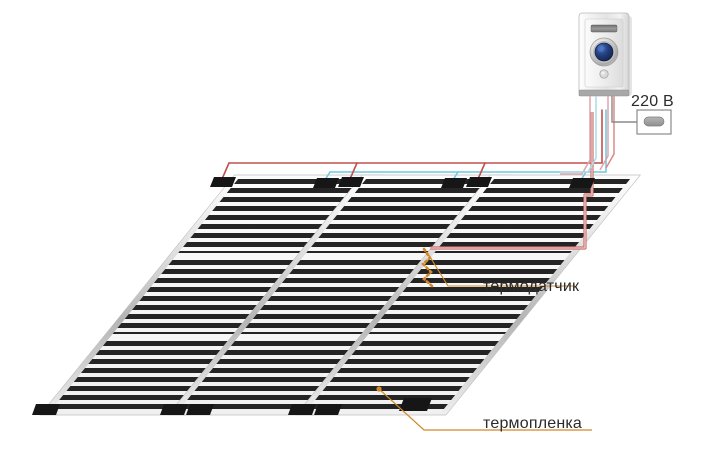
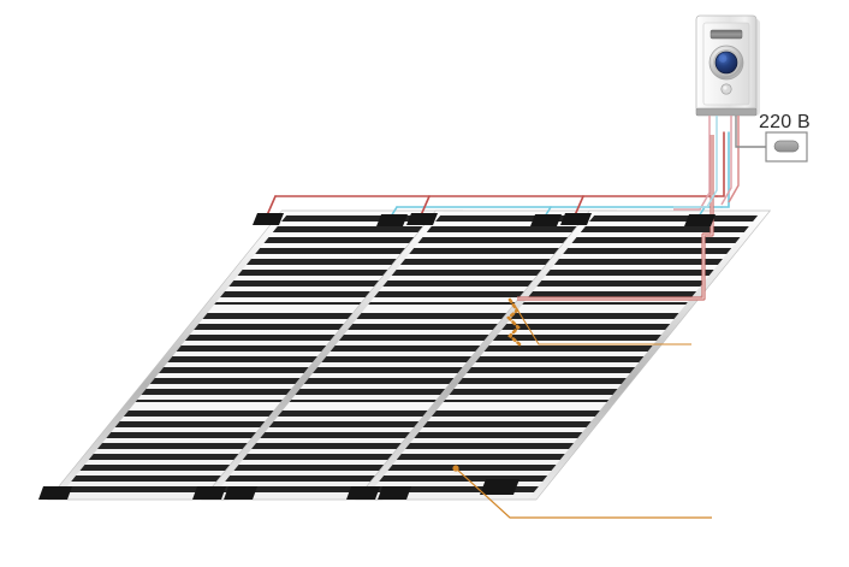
  220 В
- термодатчик
- термопленка
